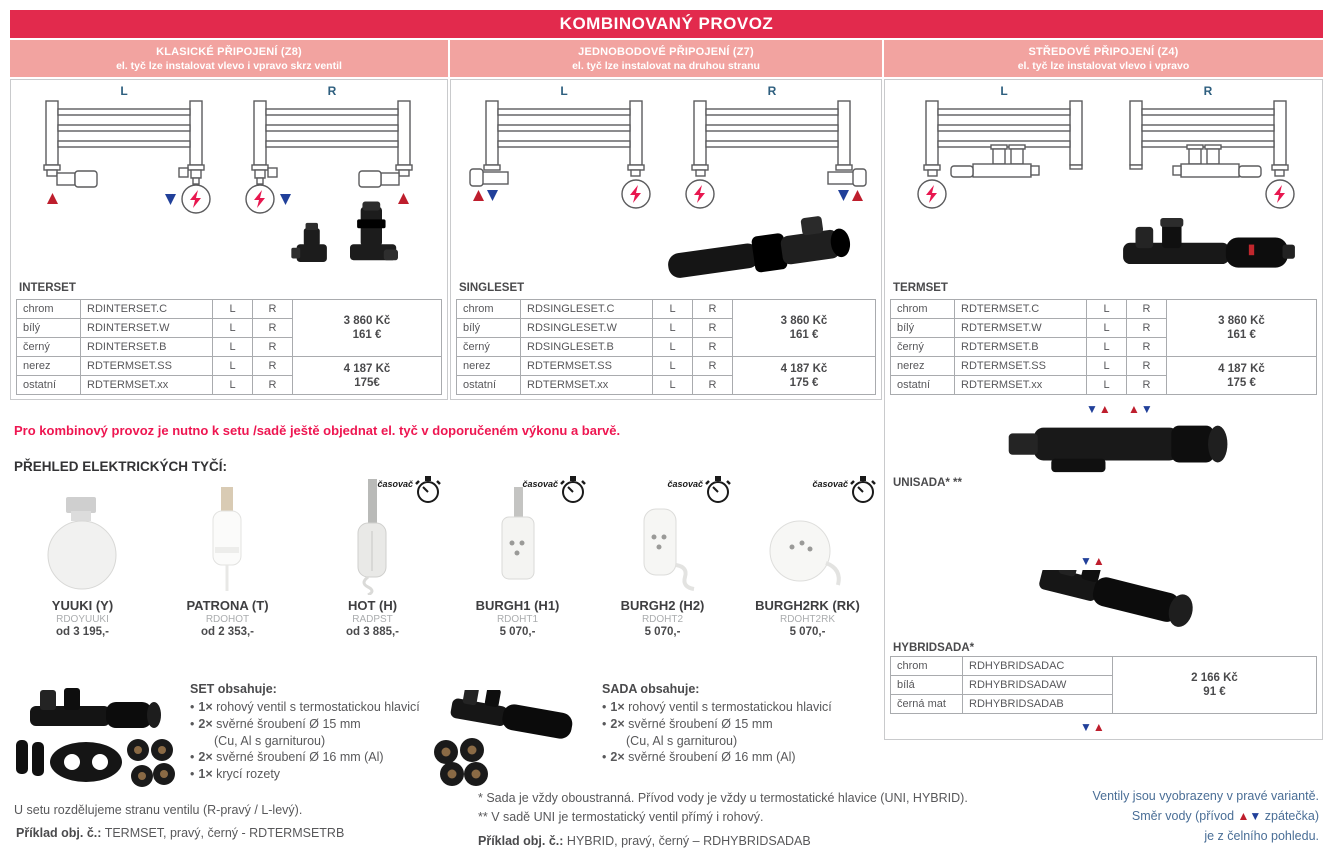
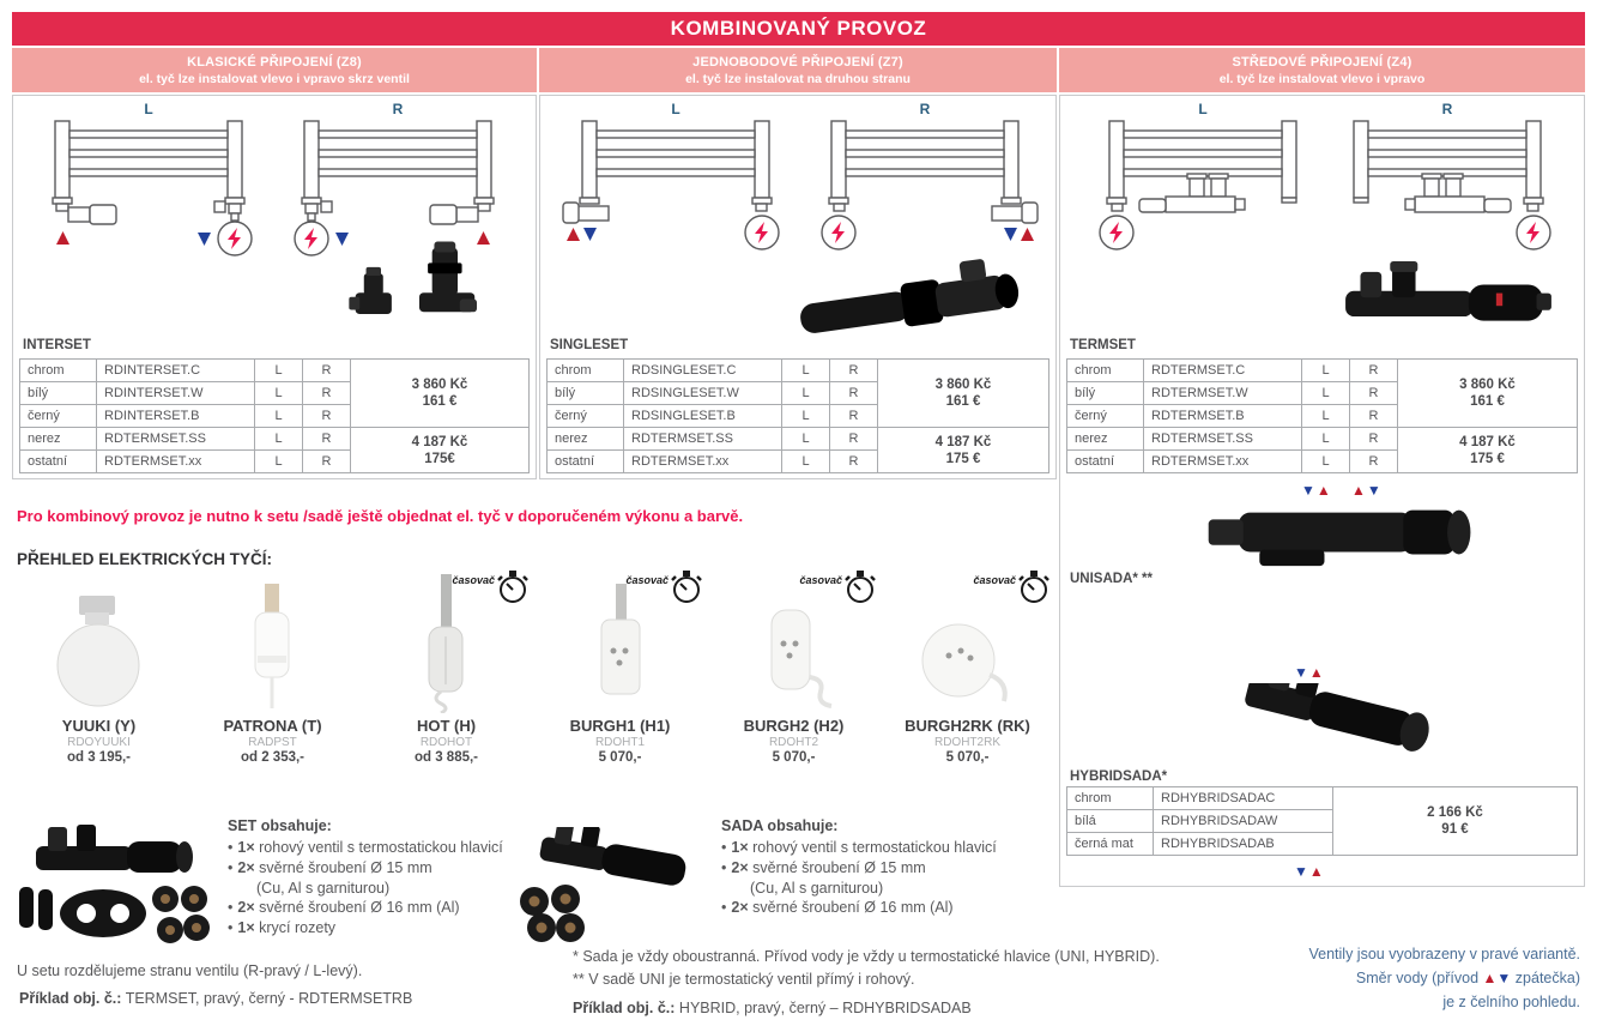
  KOMBINOVANÝ PROVOZ
  KLASICKÉ PŘIPOJENÍ (Z8)
  el. tyč lze instalovat vlevo i vpravo skrz ventil
  JEDNOBODOVÉ PŘIPOJENÍ (Z7)
  el. tyč lze instalovat na druhou stranu
  STŘEDOVÉ PŘIPOJENÍ (Z4)
  el. tyč lze instalovat vlevo i vpravo
  L
  R
  INTERSET
  chrom	RDINTERSET.C	L	R	3 860 Kč161 €
  bílý	RDINTERSET.W	L	R
  černý	RDINTERSET.B	L	R
  nerez	RDTERMSET.SS	L	R	4 187 Kč175€
  ostatní	RDTERMSET.xx	L	R
  L
  R
  SINGLESET
  chrom	RDSINGLESET.C	L	R	3 860 Kč161 €
  bílý	RDSINGLESET.W	L	R
  černý	RDSINGLESET.B	L	R
  nerez	RDTERMSET.SS	L	R	4 187 Kč175 €
  ostatní	RDTERMSET.xx	L	R
  L
  R
  TERMSET
  chrom	RDTERMSET.C	L	R	3 860 Kč161 €
  bílý	RDTERMSET.W	L	R
  černý	RDTERMSET.B	L	R
  nerez	RDTERMSET.SS	L	R	4 187 Kč175 €
  ostatní	RDTERMSET.xx	L	R
  ▼▲
  ▲▼
  UNISADA* **
  ▼▲
  HYBRIDSADA*
  chrom	RDHYBRIDSADAC	2 166 Kč91 €
  bílá	RDHYBRIDSADAW
  černá mat	RDHYBRIDSADAB
  ▼▲
  Pro kombinový provoz je nutno k setu /sadě ještě objednat el. tyč v doporučeném výkonu a barvě.
  PŘEHLED ELEKTRICKÝCH TYČÍ:
  YUUKI (Y)
  RDOYUUKI
  od 3 195,-
  PATRONA (T)
- RDOHOT
+ RADPST
  od 2 353,-
  časovač
  HOT (H)
- RADPST
+ RDOHOT
  od 3 885,-
  časovač
  BURGH1 (H1)
  RDOHT1
  5 070,-
  časovač
  BURGH2 (H2)
  RDOHT2
  5 070,-
  časovač
  BURGH2RK (RK)
  RDOHT2RK
  5 070,-
  SET obsahuje:
  • 1× rohový ventil s termostatickou hlavicí
  • 2× svěrné šroubení Ø 15 mm
  (Cu, Al s garniturou)
  • 2× svěrné šroubení Ø 16 mm (Al)
  • 1× krycí rozety
  SADA obsahuje:
  • 1× rohový ventil s termostatickou hlavicí
  • 2× svěrné šroubení Ø 15 mm
  (Cu, Al s garniturou)
  • 2× svěrné šroubení Ø 16 mm (Al)
  U setu rozdělujeme stranu ventilu (R-pravý / L-levý).
  Příklad obj. č.: TERMSET, pravý, černý - RDTERMSETRB
  * Sada je vždy oboustranná. Přívod vody je vždy u termostatické hlavice (UNI, HYBRID).
  ** V sadě UNI je termostatický ventil přímý i rohový.
  Příklad obj. č.: HYBRID, pravý, černý – RDHYBRIDSADAB
  Ventily jsou vyobrazeny v pravé variantě.
  Směr vody (přívod ▲▼ zpátečka)
  je z čelního pohledu.
